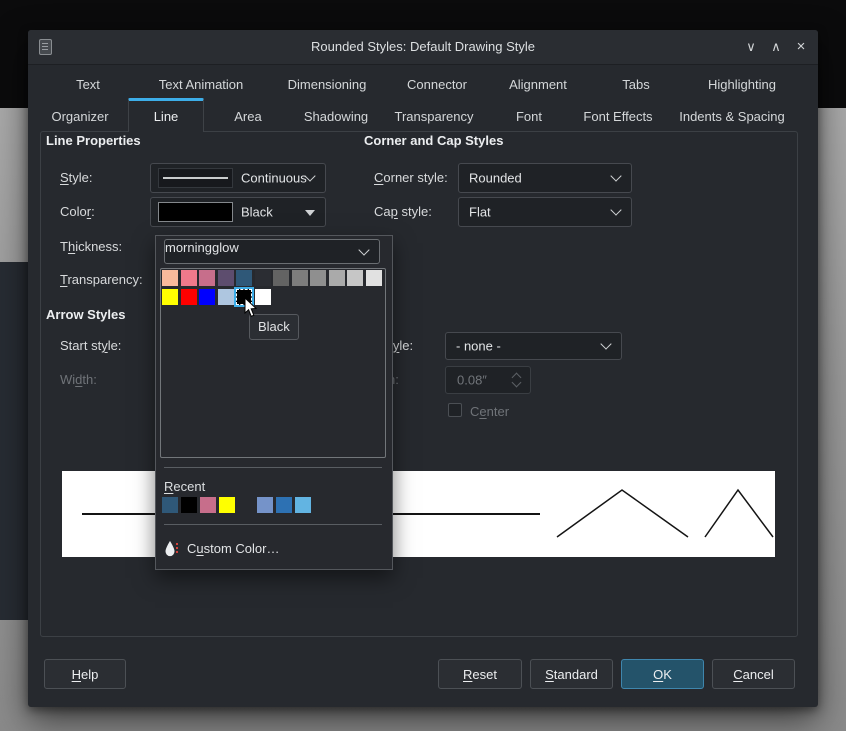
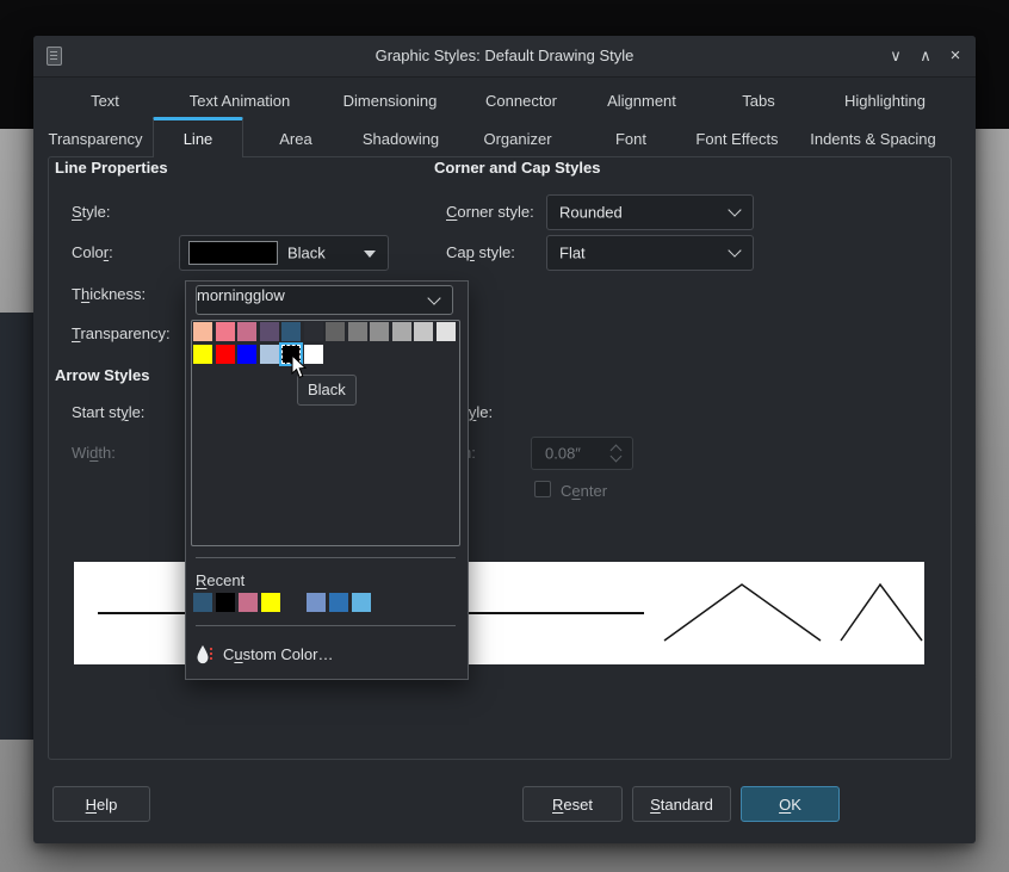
- Rounded Styles: Default Drawing Style
+ Graphic Styles: Default Drawing Style
  ∨
  ∧
  ×
  Text
  Text Animation
  Dimensioning
  Connector
  Alignment
  Tabs
  Highlighting
- Organizer
+ Transparency
  Line
  Area
  Shadowing
- Transparency
+ Organizer
  Font
  Font Effects
  Indents & Spacing
  Line Properties
  Style:
- Continuous
  Color:
  Black
  Thickness:
  Transparency:
  Arrow Styles
  Start style:
  Width:
- - none -
  0.08″
  Center
  Corner and Cap Styles
  Corner style:
  Rounded
  Cap style:
  Flat
  morningglow
  Black
  Recent
  Custom Color…
  H
  elp
  R
  eset
  S
  tandard
  O
  K
- C
- ancel
